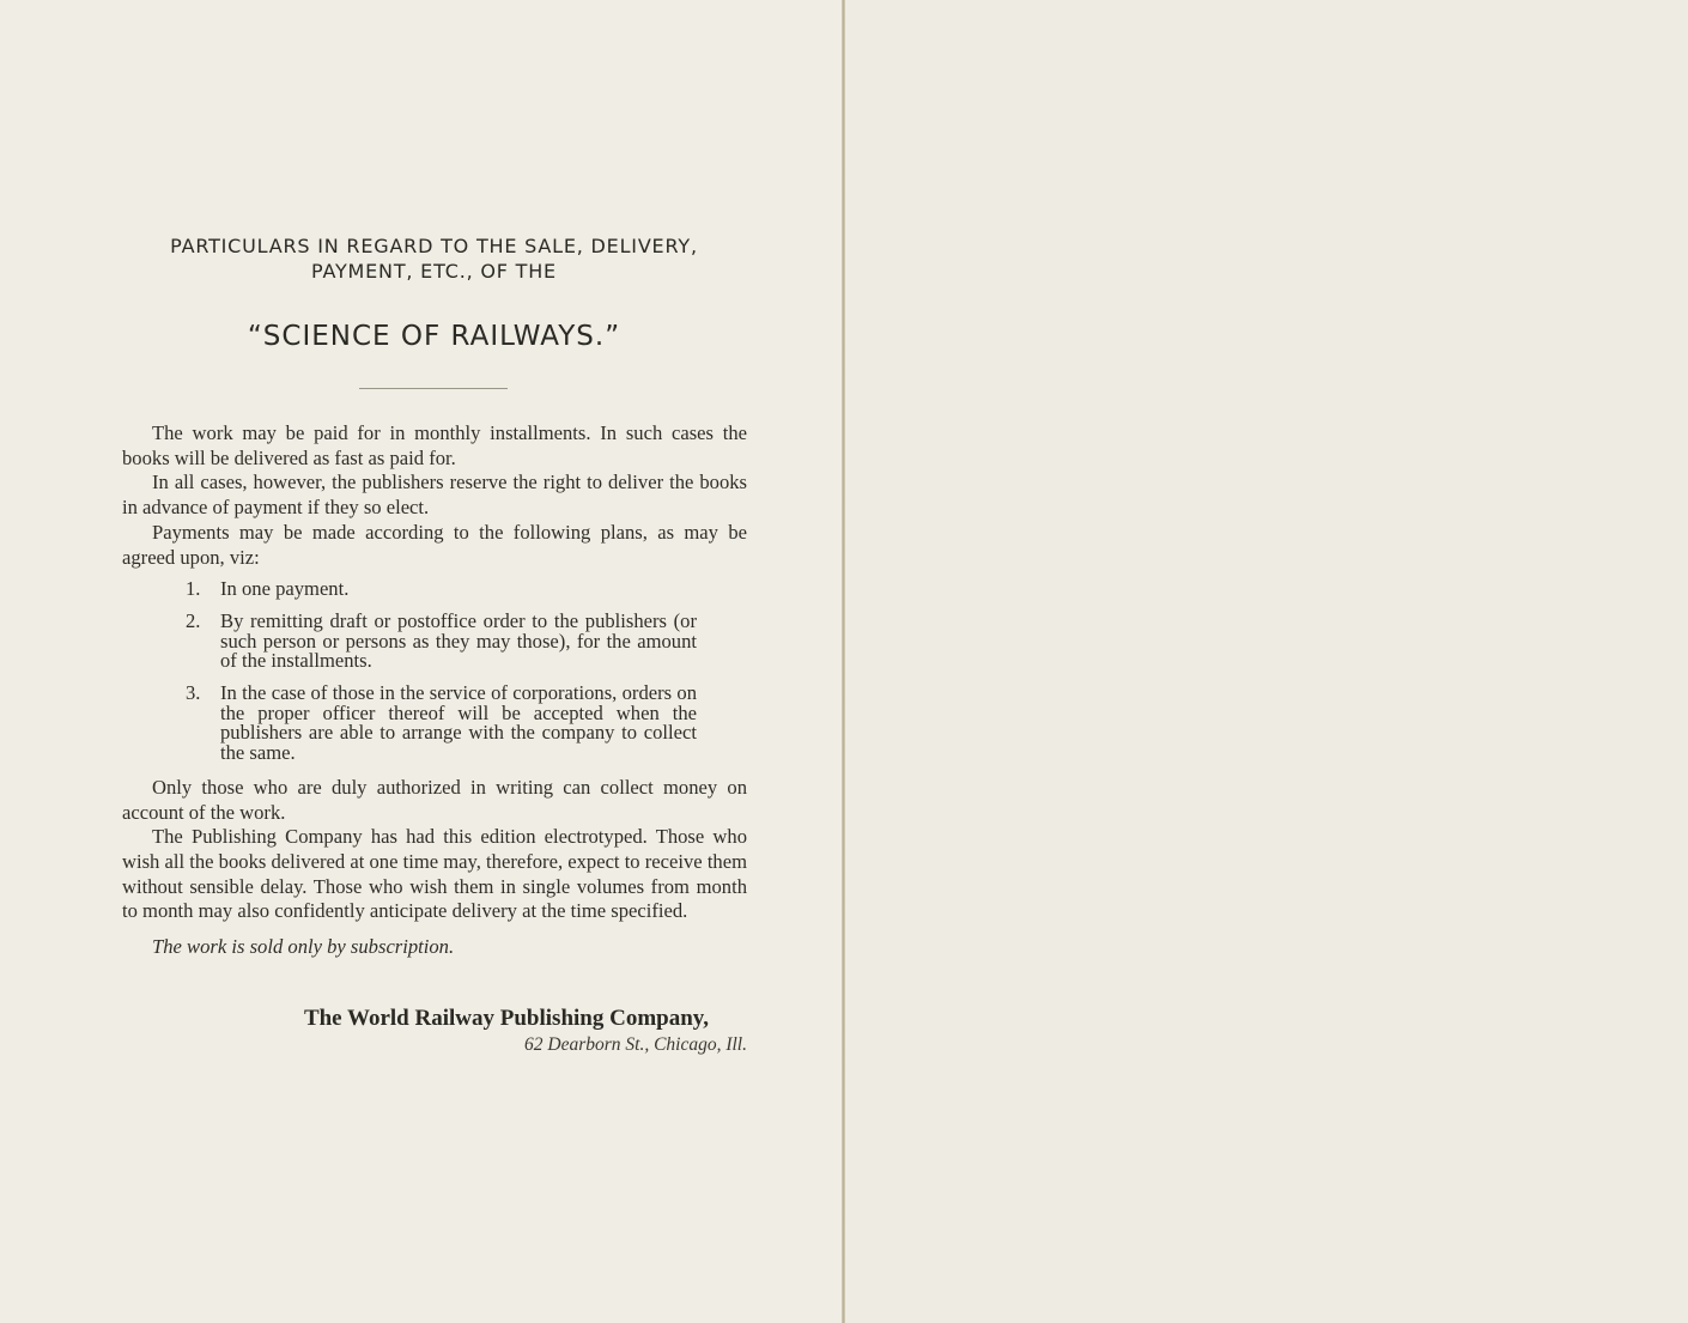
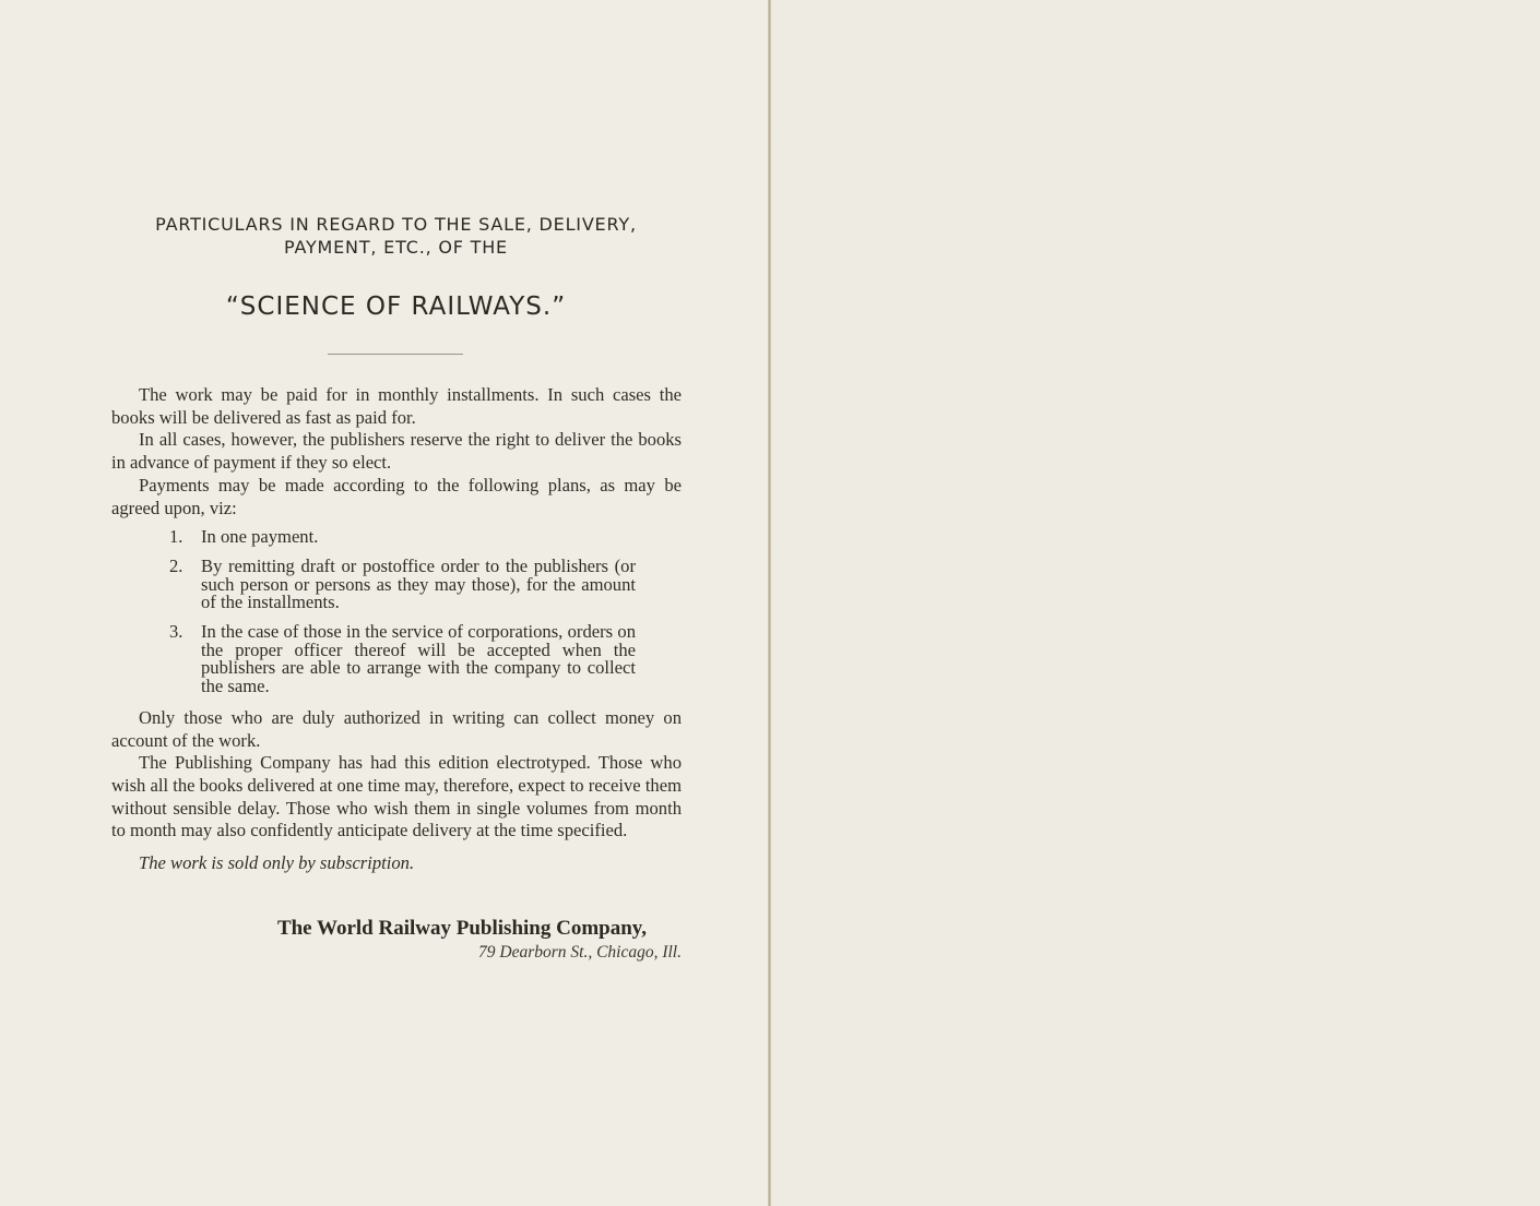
  PARTICULARS IN REGARD TO THE SALE, DELIVERY,
  PAYMENT, ETC., OF THE
  “SCIENCE OF RAILWAYS.”
  The work may be paid for in monthly installments. In such cases the books will be delivered as fast as paid for.
  In all cases, however, the publishers reserve the right to deliver the books in advance of payment if they so elect.
  Payments may be made according to the following plans, as may be agreed upon, viz:
  1. In one payment.
  2. By remitting draft or postoffice order to the publishers (or such person or persons as they may those), for the amount of the installments.
  3. In the case of those in the service of corporations, orders on the proper officer thereof will be accepted when the publishers are able to arrange with the company to collect the same.
  Only those who are duly authorized in writing can collect money on account of the work.
  The Publishing Company has had this edition electrotyped. Those who wish all the books delivered at one time may, therefore, expect to receive them without sensible delay. Those who wish them in single volumes from month to month may also confidently anticipate delivery at the time specified.
  The work is sold only by subscription.
  The World Railway Publishing Company,
- 62 Dearborn St., Chicago, Ill.
+ 79 Dearborn St., Chicago, Ill.
